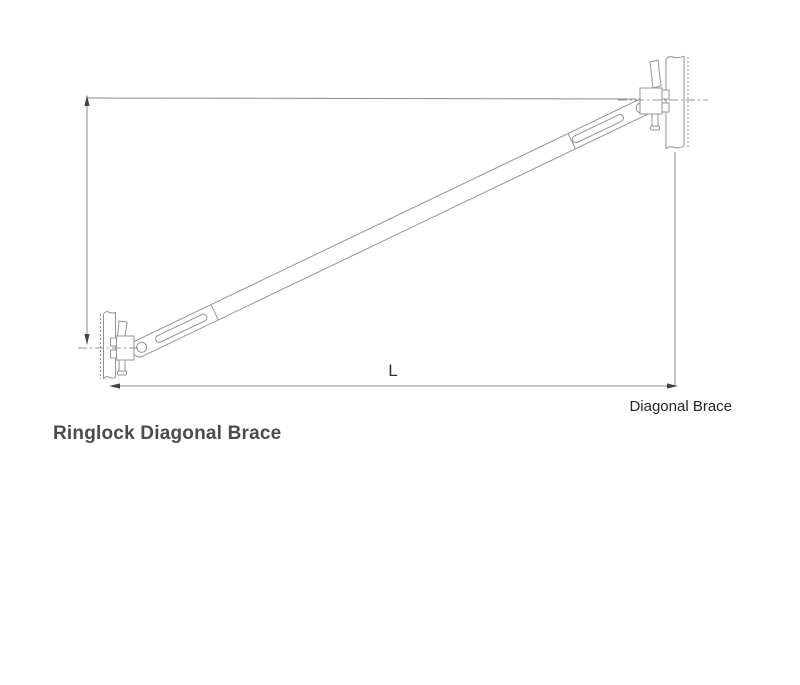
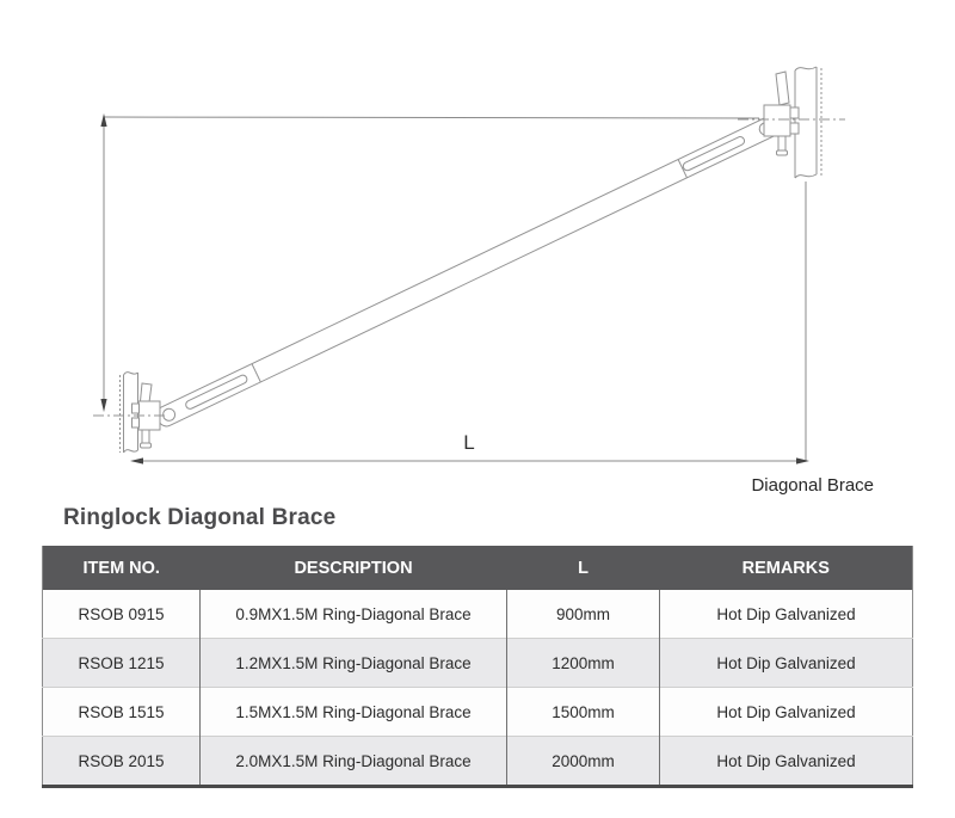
  L
  Diagonal Brace
  Ringlock Diagonal Brace
+ ITEM NO.	DESCRIPTION	L	REMARKS
+ RSOB 0915	0.9MX1.5M Ring-Diagonal Brace	900mm	Hot Dip Galvanized
+ RSOB 1215	1.2MX1.5M Ring-Diagonal Brace	1200mm	Hot Dip Galvanized
+ RSOB 1515	1.5MX1.5M Ring-Diagonal Brace	1500mm	Hot Dip Galvanized
+ RSOB 2015	2.0MX1.5M Ring-Diagonal Brace	2000mm	Hot Dip Galvanized
